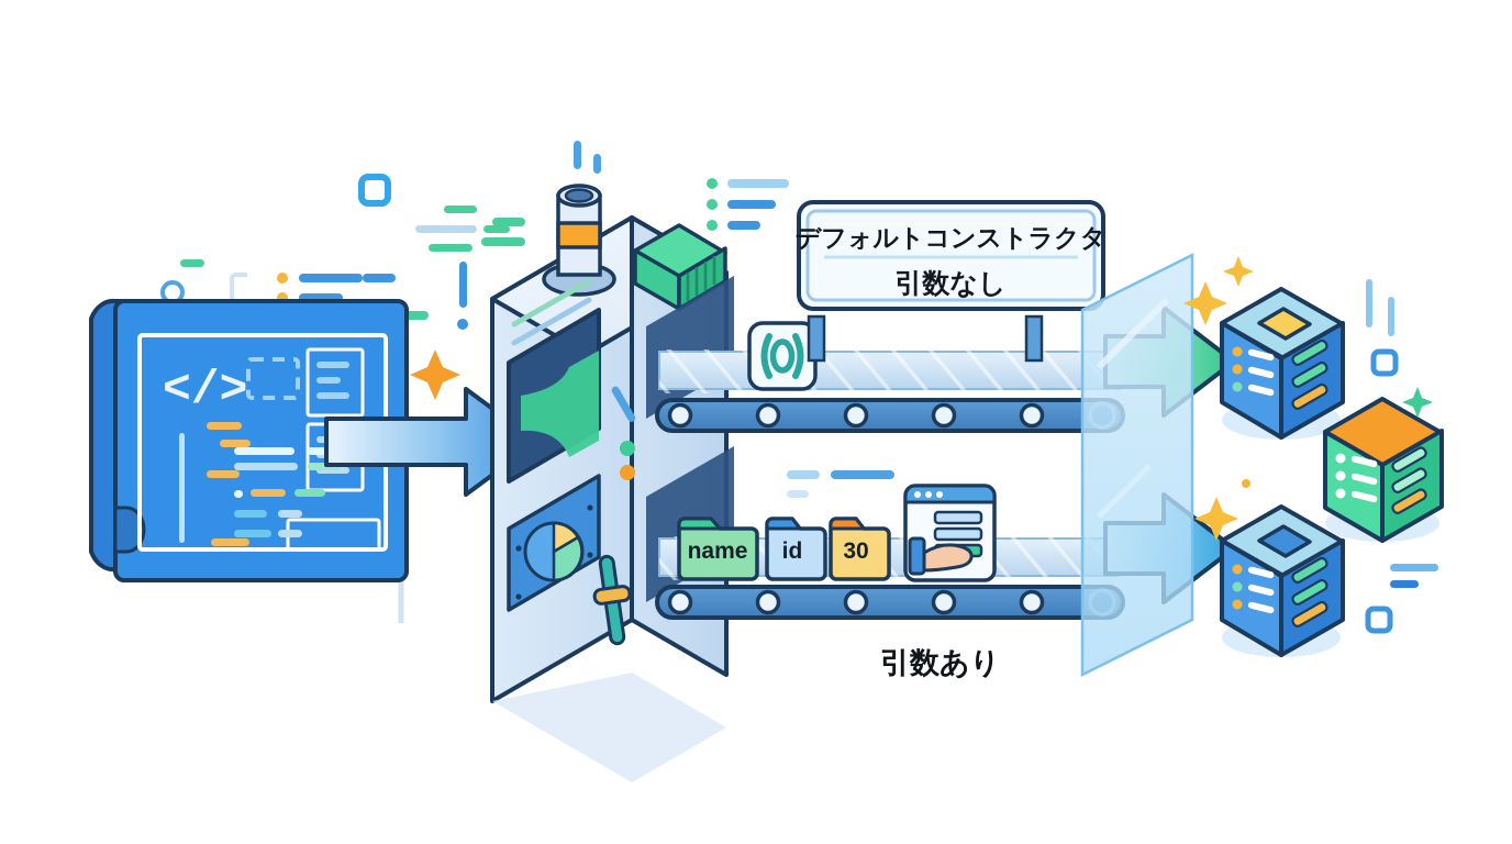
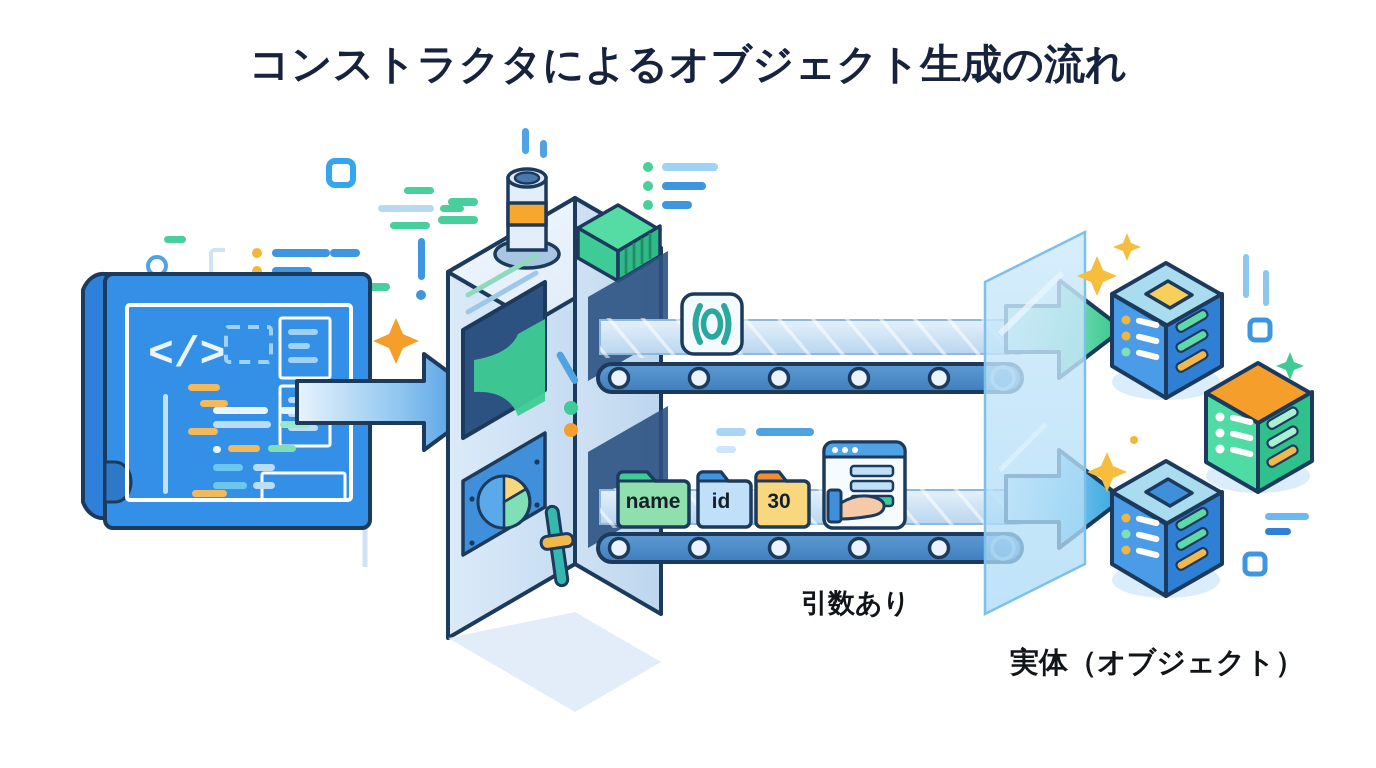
  </>
- デフォルトコンストラクタ
- 引数なし
  name
  id
  30
  引数あり
+ 実体（オブジェクト）
+ コンストラクタによるオブジェクト生成の流れ
